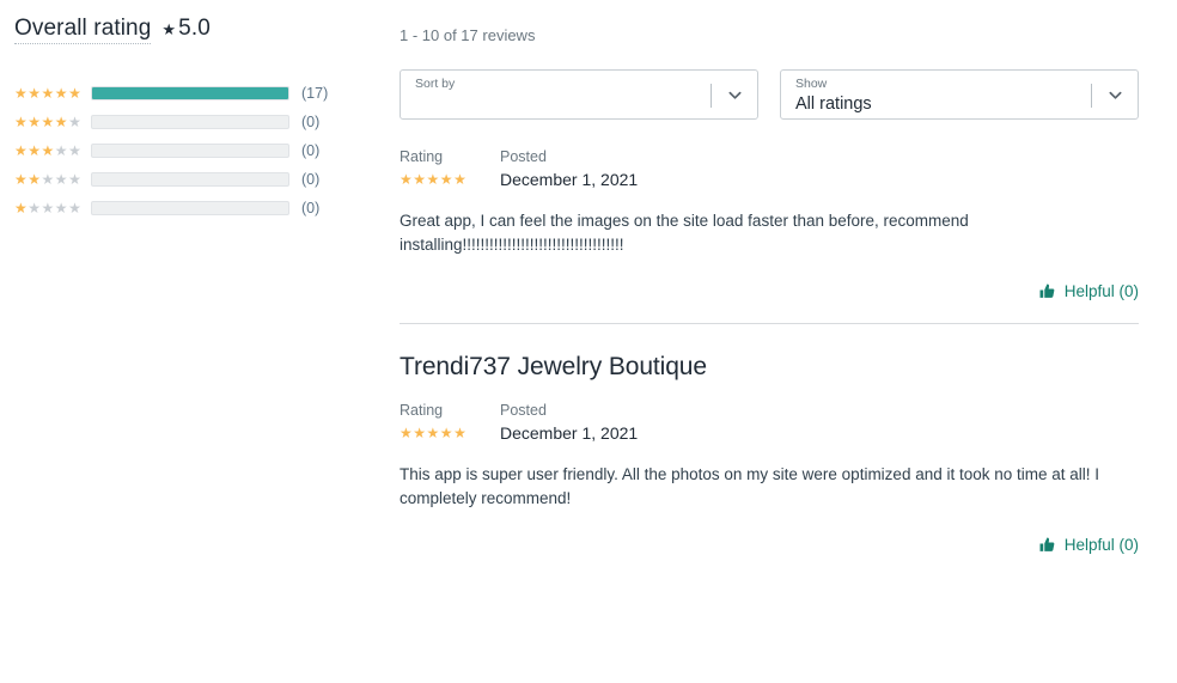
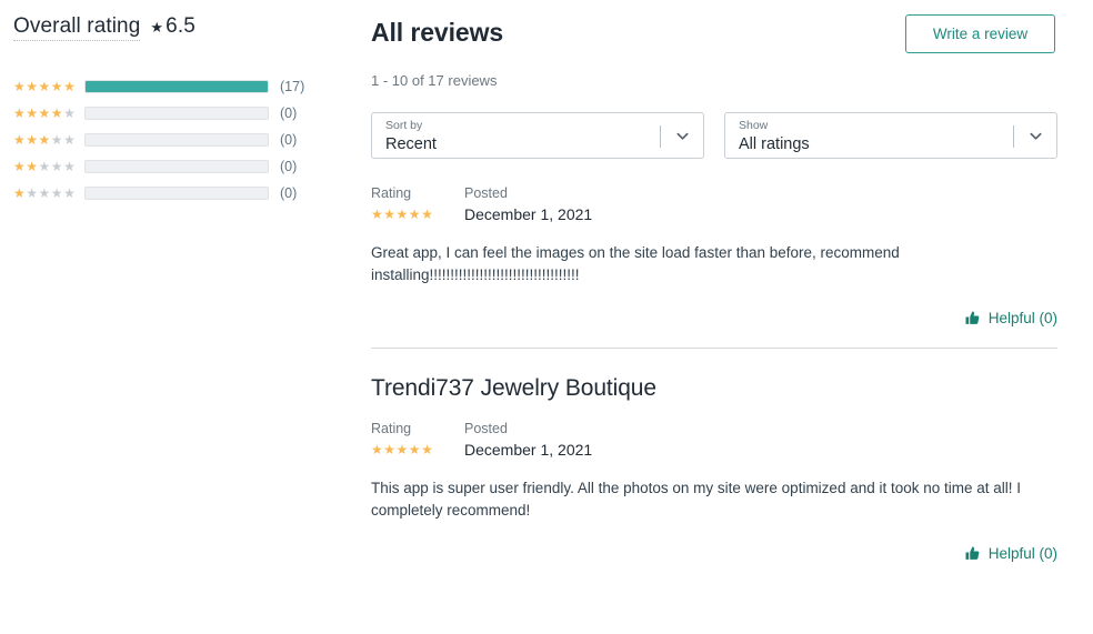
  Overall rating
  ★
- 5.0
+ 6.5
  ★★★★★
  (17)
  ★★★★★
  (0)
  ★★★★★
  (0)
  ★★★★★
  (0)
  ★★★★★
  (0)
+ All reviews
+ Write a review
  1 - 10 of 17 reviews
  Sort by
+ Recent
  Show
  All ratings
  Rating
  ★★★★★
  Posted
  December 1, 2021
  Great app, I can feel the images on the site load faster than before, recommend installing!!!!!!!!!!!!!!!!!!!!!!!!!!!!!!!!!!!!
  Helpful (0)
  Trendi737 Jewelry Boutique
  Rating
  ★★★★★
  Posted
  December 1, 2021
  This app is super user friendly. All the photos on my site were optimized and it took no time at all! I completely recommend!
  Helpful (0)
